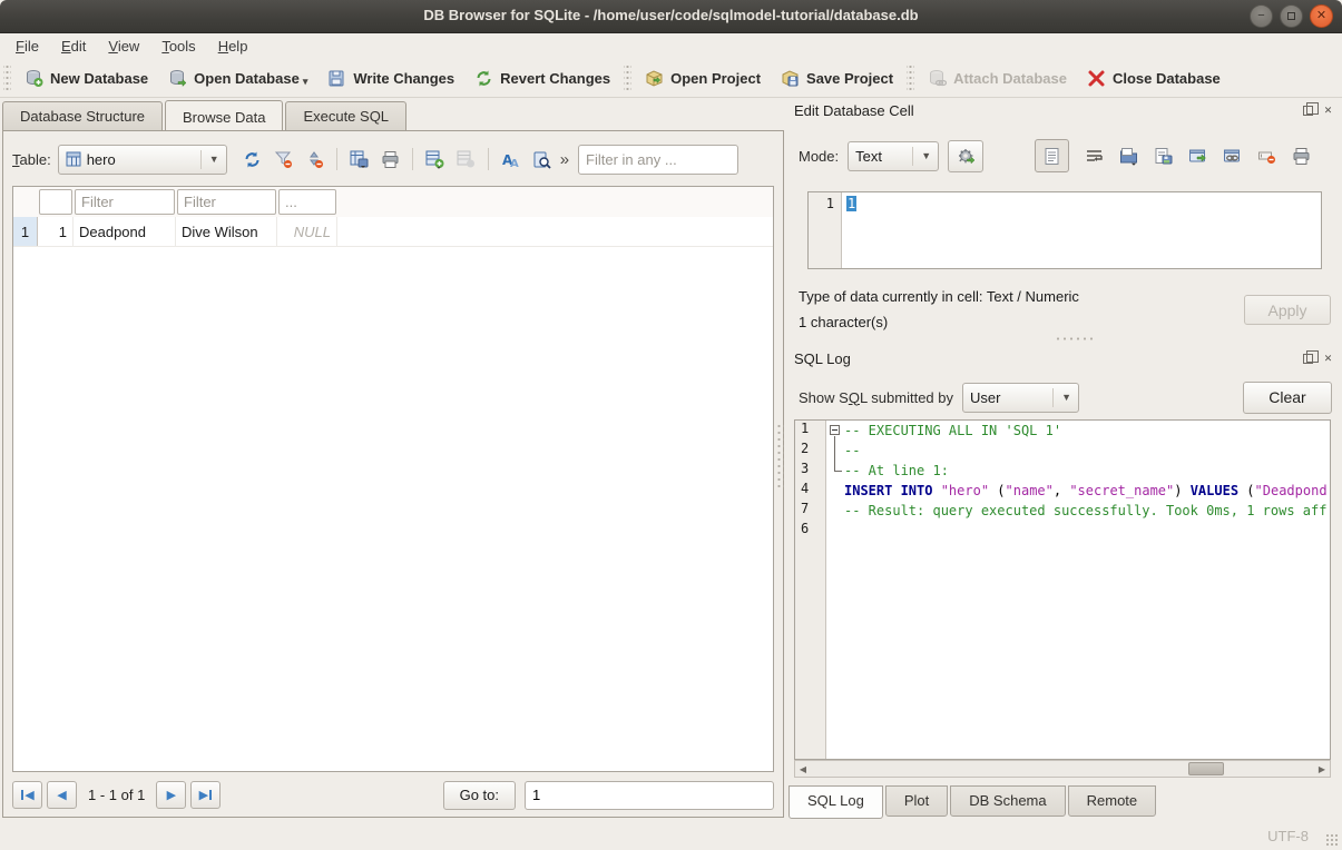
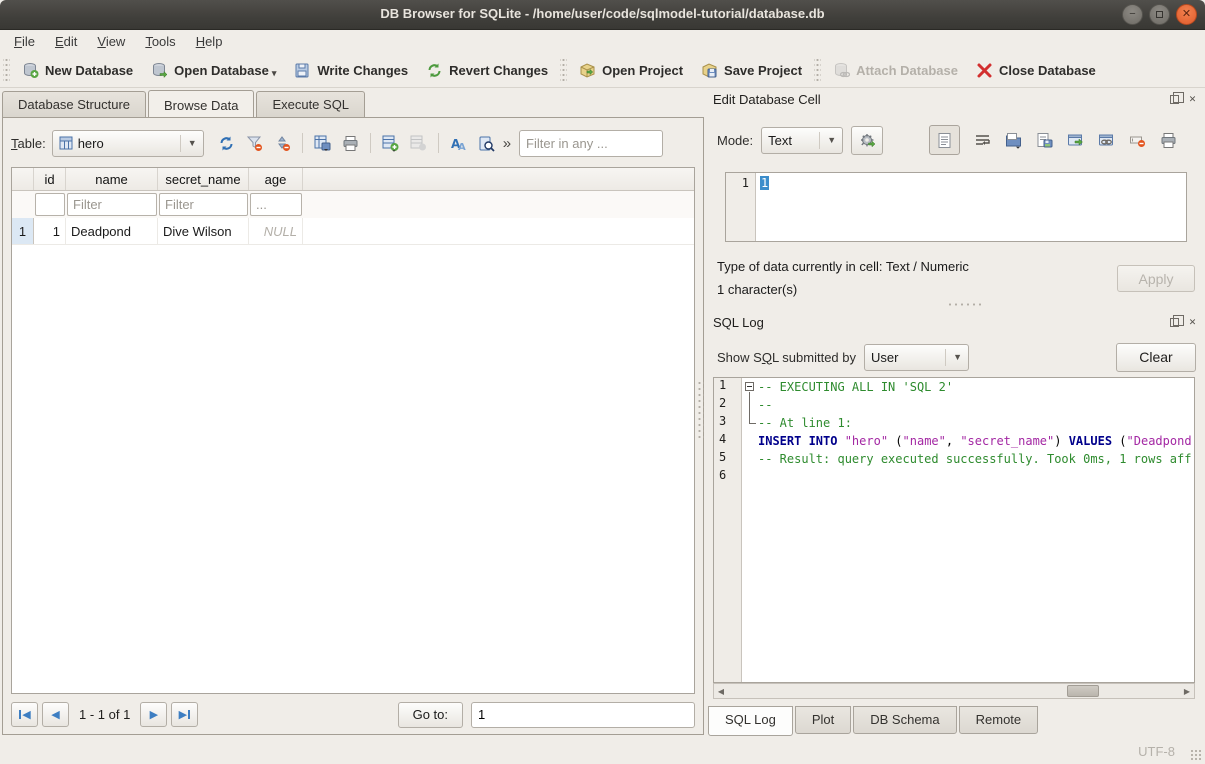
  DB Browser for SQLite - /home/user/code/sqlmodel-tutorial/database.db
  −
  ✕
  File
  Edit
  View
  Tools
  Help
  New Database
  Open Database
  ▾
  Write Changes
  Revert Changes
  Open Project
  Save Project
  Attach Database
  Close Database
  Database Structure
  Browse Data
  Execute SQL
  Table:
  hero
  ▼
  A
  A
  »
  Filter in any ...
+ id
+ name
+ secret_name
+ age
  Filter
  Filter
  ...
  1
  1
  Deadpond
  Dive Wilson
  NULL
  ◀
  ◀
  1 - 1 of 1
  ▶
  ▶
  Go to:
  1
  Edit Database Cell
  ✕
  Mode:
  Text
  ▼
  1
  1
  Type of data currently in cell: Text / Numeric
  1 character(s)
  Apply
  SQL Log
  ✕
  Show SQL submitted by
  User
  ▼
  Clear
  1
- -- EXECUTING ALL IN 'SQL 1'
+ -- EXECUTING ALL IN 'SQL 2'
  2
  --
  3
  -- At line 1:
  4
  INSERT INTO "hero" ("name", "secret_name") VALUES ("Deadpond
- 7
+ 5
  -- Result: query executed successfully. Took 0ms, 1 rows aff
  6
  ◀
  ▶
  SQL Log
  Plot
  DB Schema
  Remote
  UTF-8
